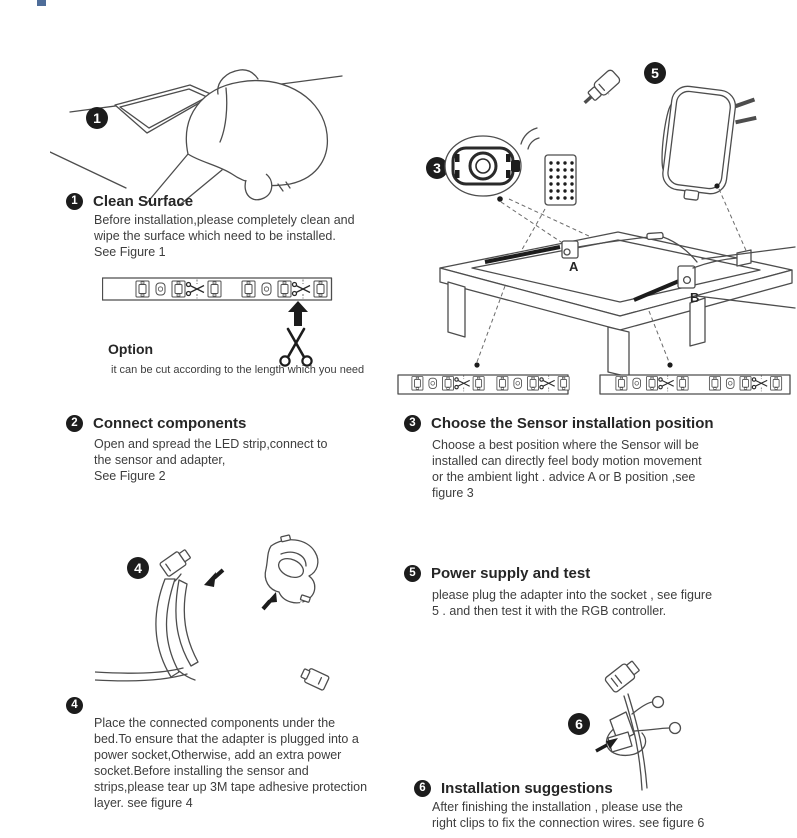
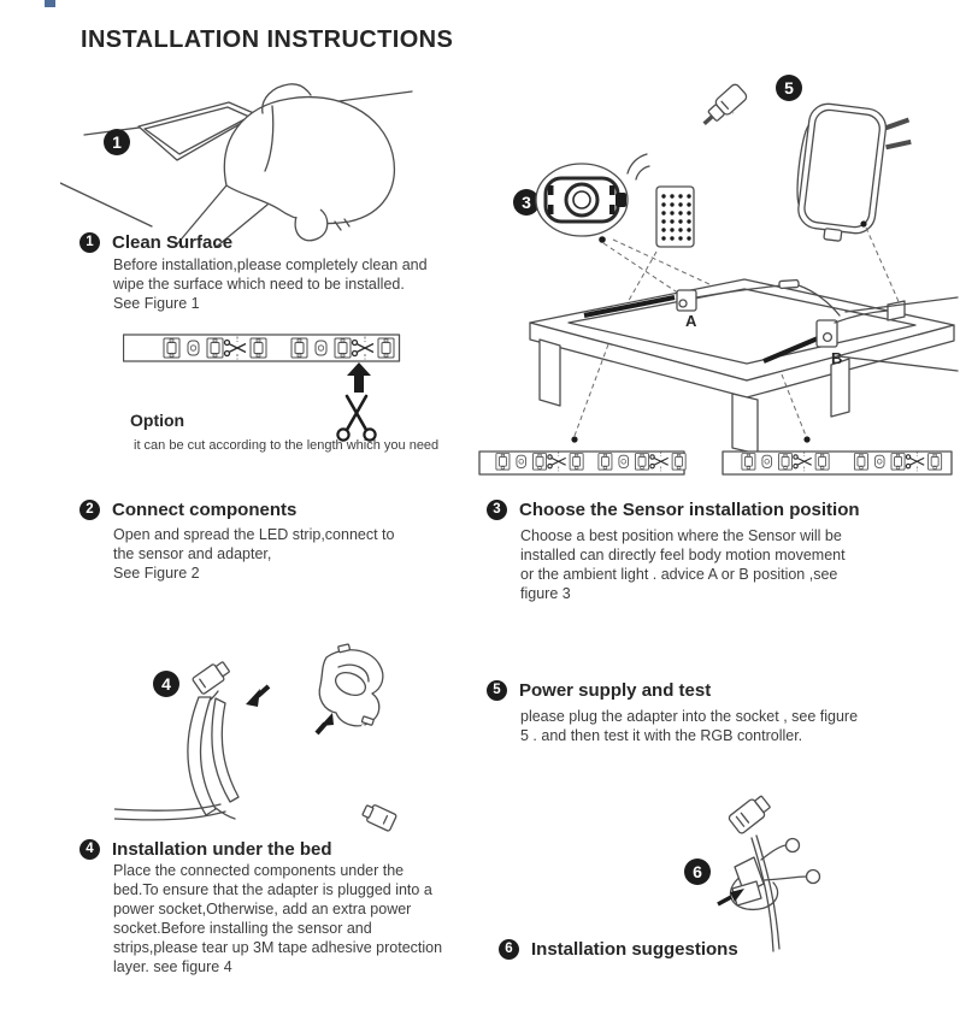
+ INSTALLATION INSTRUCTIONS
  1
  1
  Clean Surface
  Before installation,please completely clean and
  wipe the surface which need to be installed.
  See Figure 1
  Option
  it can be cut according to the length which you need
  2
  Connect components
  Open and spread the LED strip,connect to
  the sensor and adapter,
  See Figure 2
  3
  Choose the Sensor installation position
  Choose a best position where the Sensor will be
  installed can directly feel body motion movement
  or the ambient light . advice A or B position ,see
  figure 3
  5
  3
  A
  B
  4
  4
+ Installation under the bed
  Place the connected components under the
  bed.To ensure that the adapter is plugged into a
  power socket,Otherwise, add an extra power
  socket.Before installing the sensor and
  strips,please tear up 3M tape adhesive protection
  layer. see figure 4
  5
  Power supply and test
  please plug the adapter into the socket , see figure
  5 . and then test it with the RGB controller.
  6
  6
  Installation suggestions
- After finishing the installation , please use the
- right clips to fix the connection wires. see figure 6
